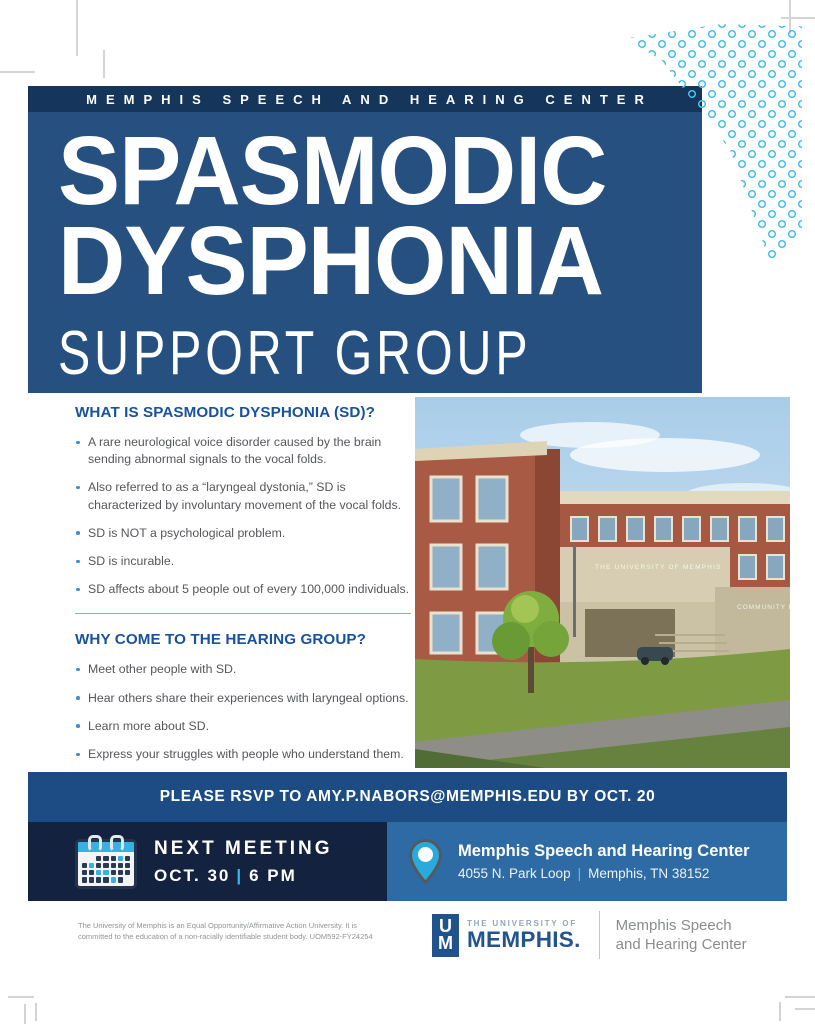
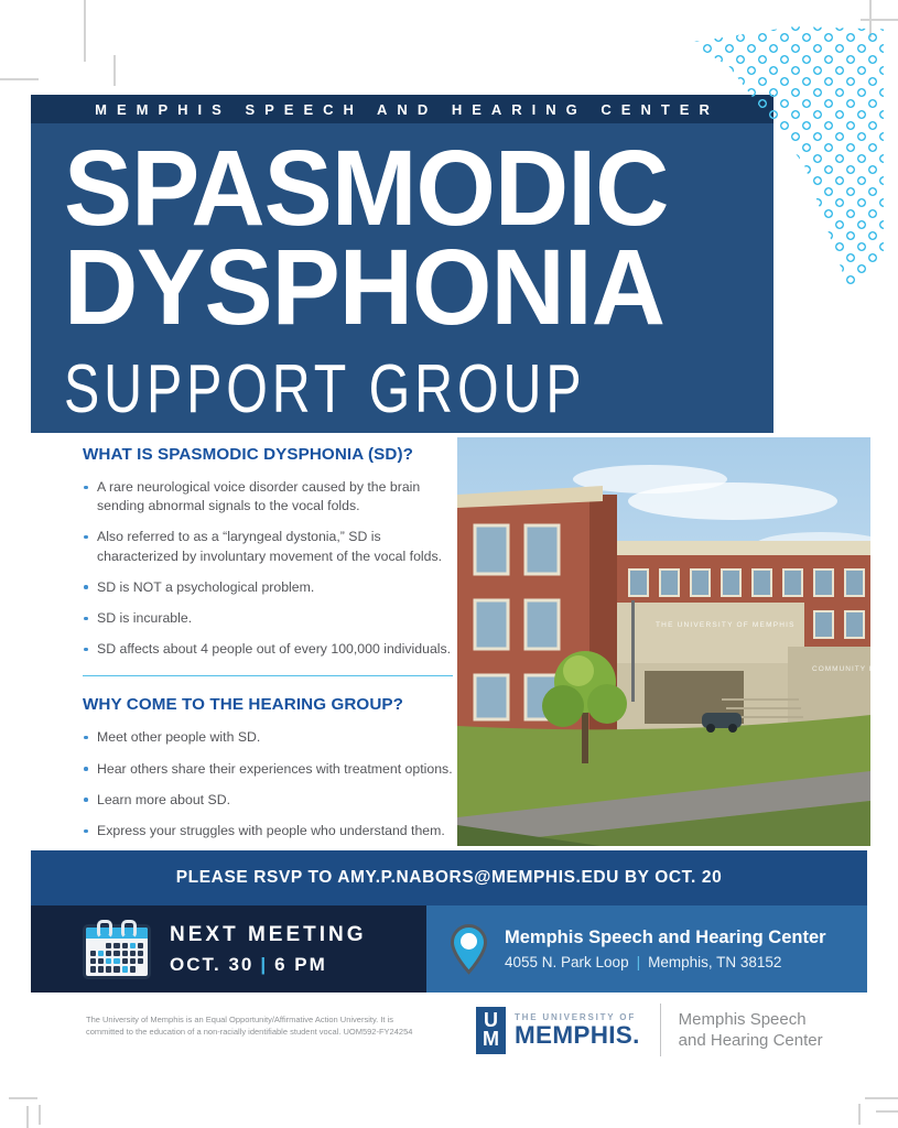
  MEMPHIS SPEECH AND HEARING CENTER
  SPASMODIC
  DYSPHONIA
  SUPPORT GROUP
  WHAT IS SPASMODIC DYSPHONIA (SD)?
  A rare neurological voice disorder caused by the brain sending abnormal signals to the vocal folds.
  Also referred to as a “laryngeal dystonia,” SD is characterized by involuntary movement of the vocal folds.
  SD is NOT a psychological problem.
  SD is incurable.
- SD affects about 5 people out of every 100,000 individuals.
+ SD affects about 4 people out of every 100,000 individuals.
  WHY COME TO THE HEARING GROUP?
  Meet other people with SD.
- Hear others share their experiences with laryngeal options.
+ Hear others share their experiences with treatment options.
  Learn more about SD.
  Express your struggles with people who understand them.
  PLEASE RSVP TO AMY.P.NABORS@MEMPHIS.EDU BY OCT. 20
  NEXT MEETING
  OCT. 30 | 6 PM
  Memphis Speech and Hearing Center
  4055 N. Park Loop | Memphis, TN 38152
  The University of Memphis is an Equal Opportunity/Affirmative Action University. It is
- committed to the education of a non-racially identifiable student body. UOM592-FY24254
+ committed to the education of a non-racially identifiable student vocal. UOM592-FY24254
  U
  M
  THE UNIVERSITY OF
  MEMPHIS.
  Memphis Speech
  and Hearing Center
